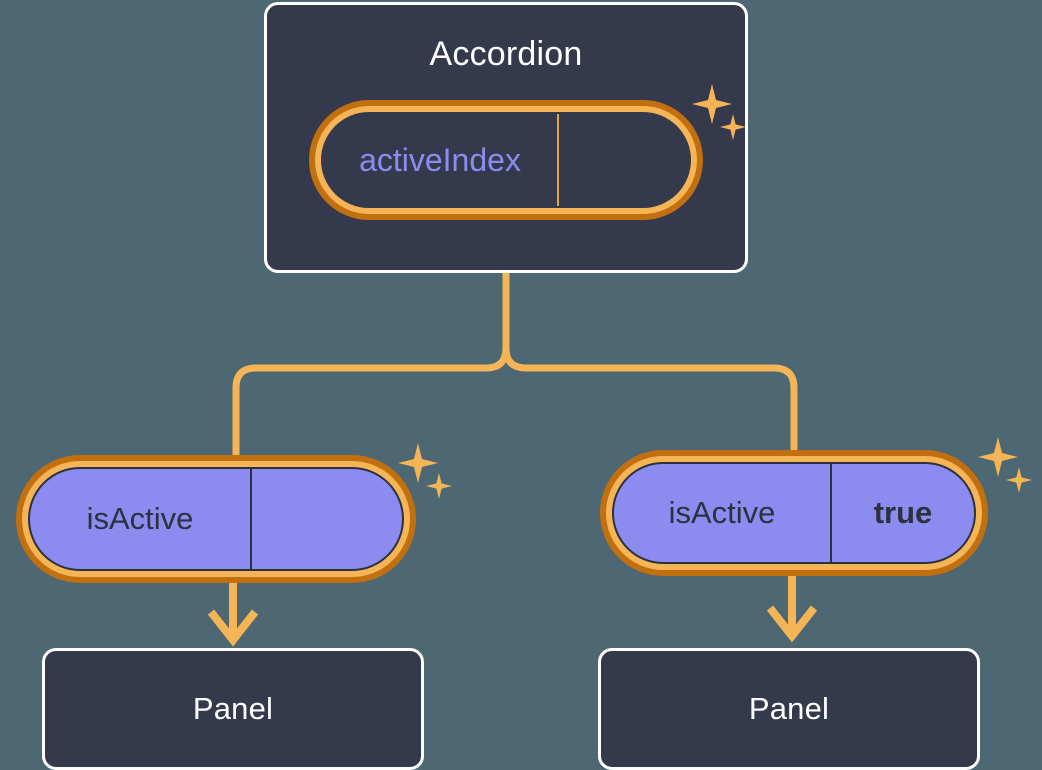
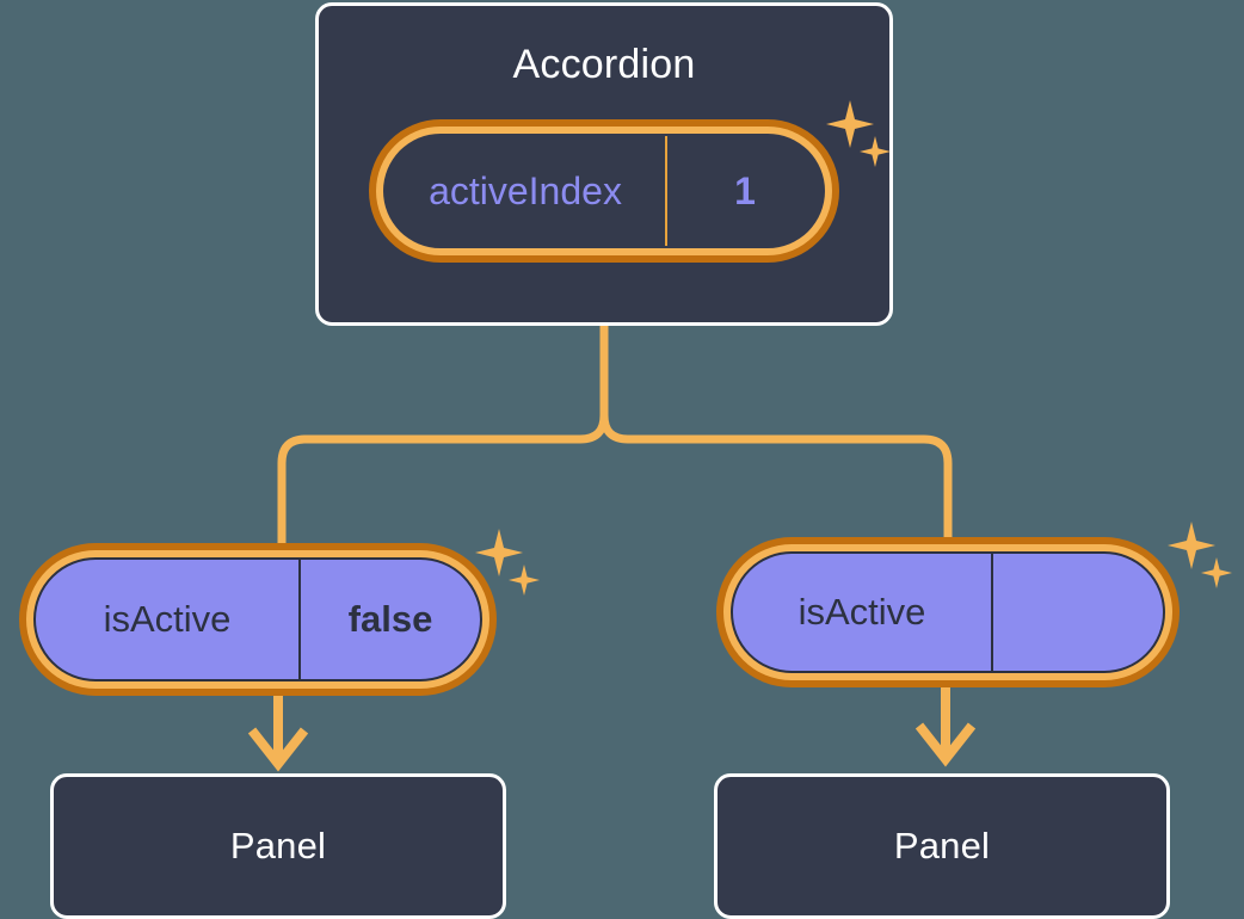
  Accordion
  activeIndex
+ 1
  isActive
+ false
  Panel
  isActive
- true
  Panel
